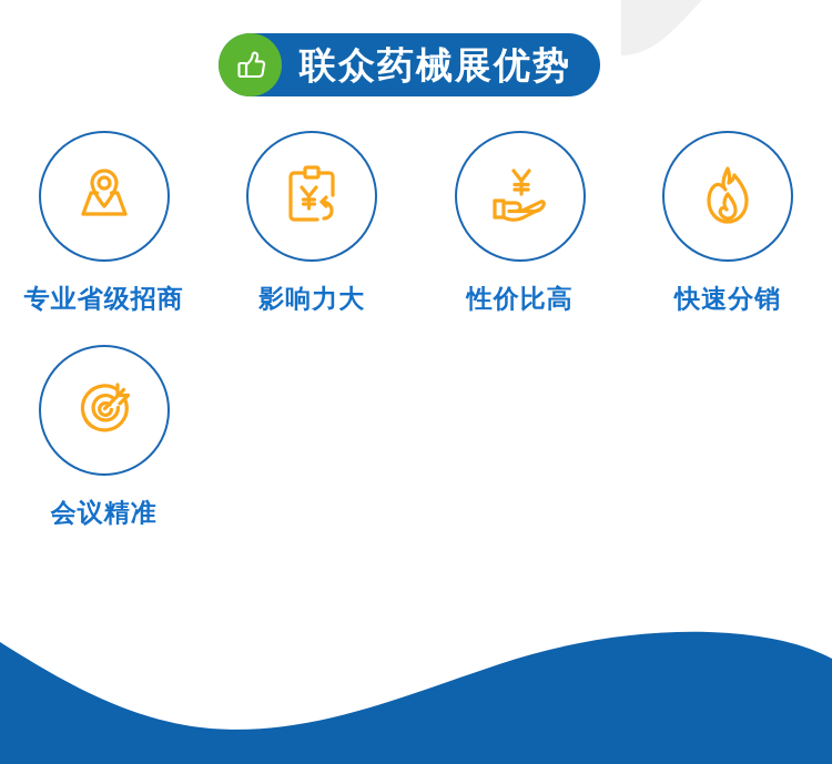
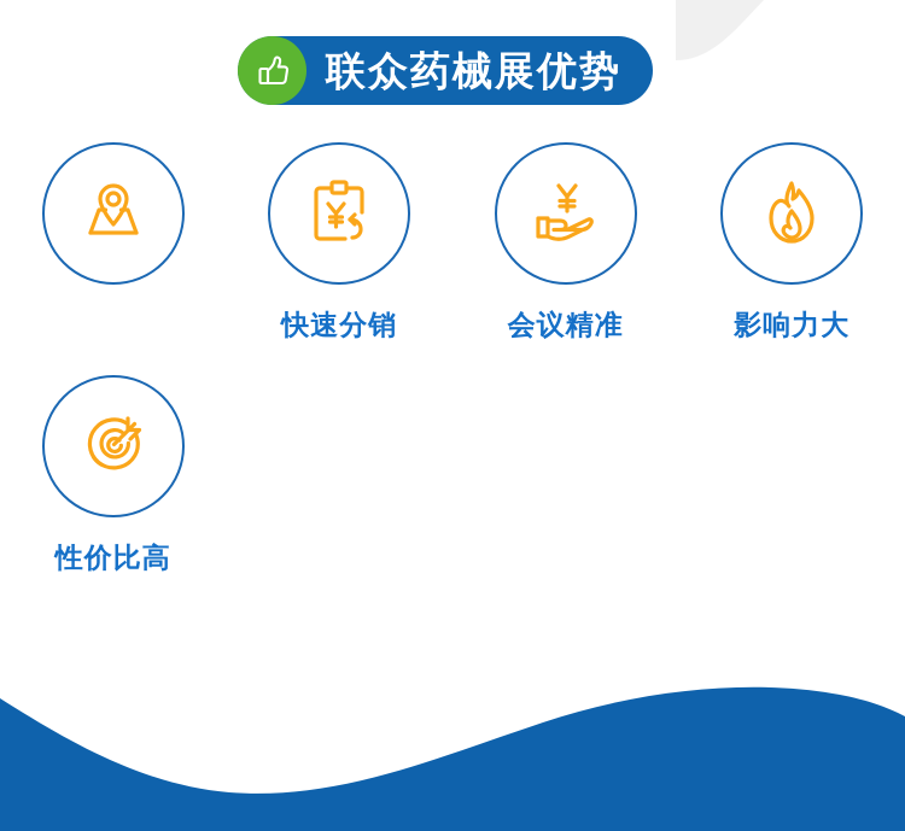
  联众药械展优势
- 专业省级招商
- 影响力大
+ 快速分销
- 性价比高
+ 会议精准
- 快速分销
+ 影响力大
- 会议精准
+ 性价比高
